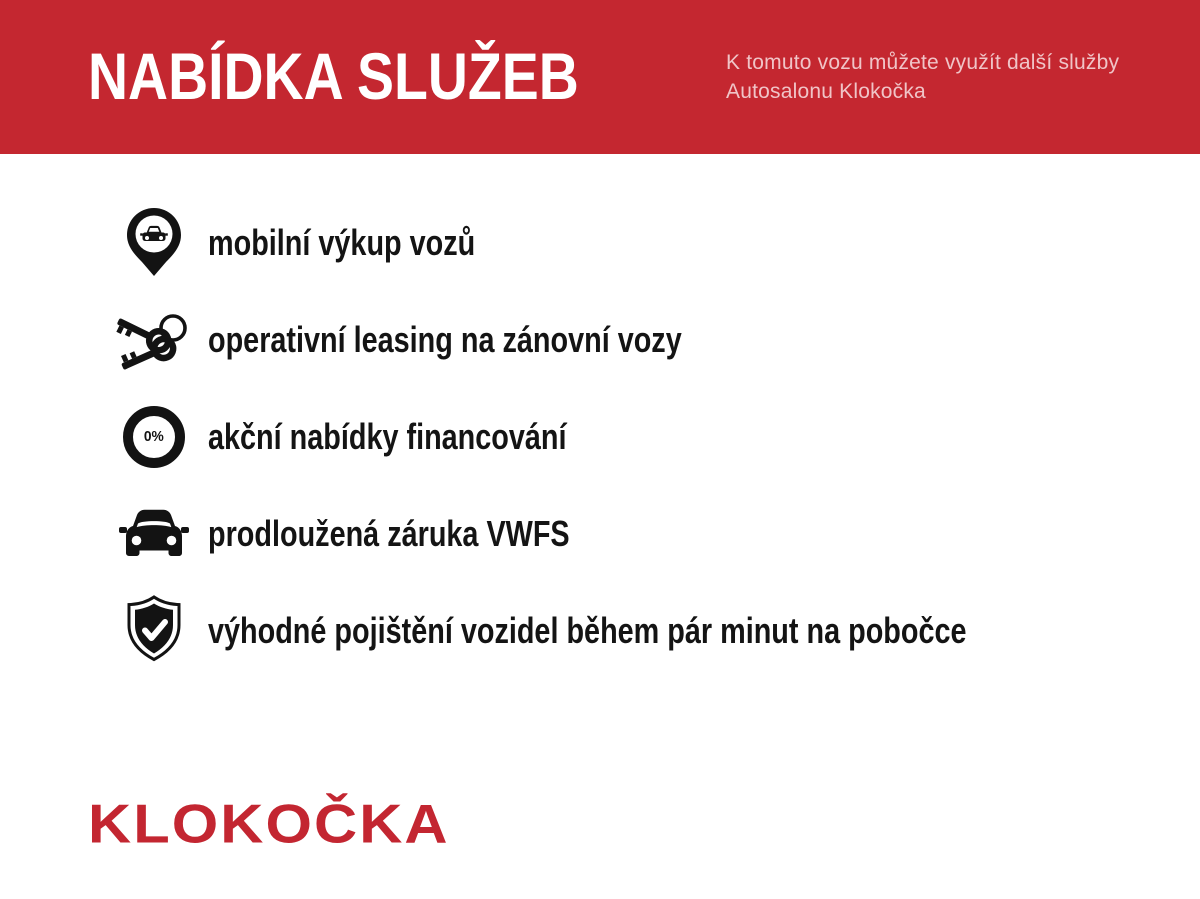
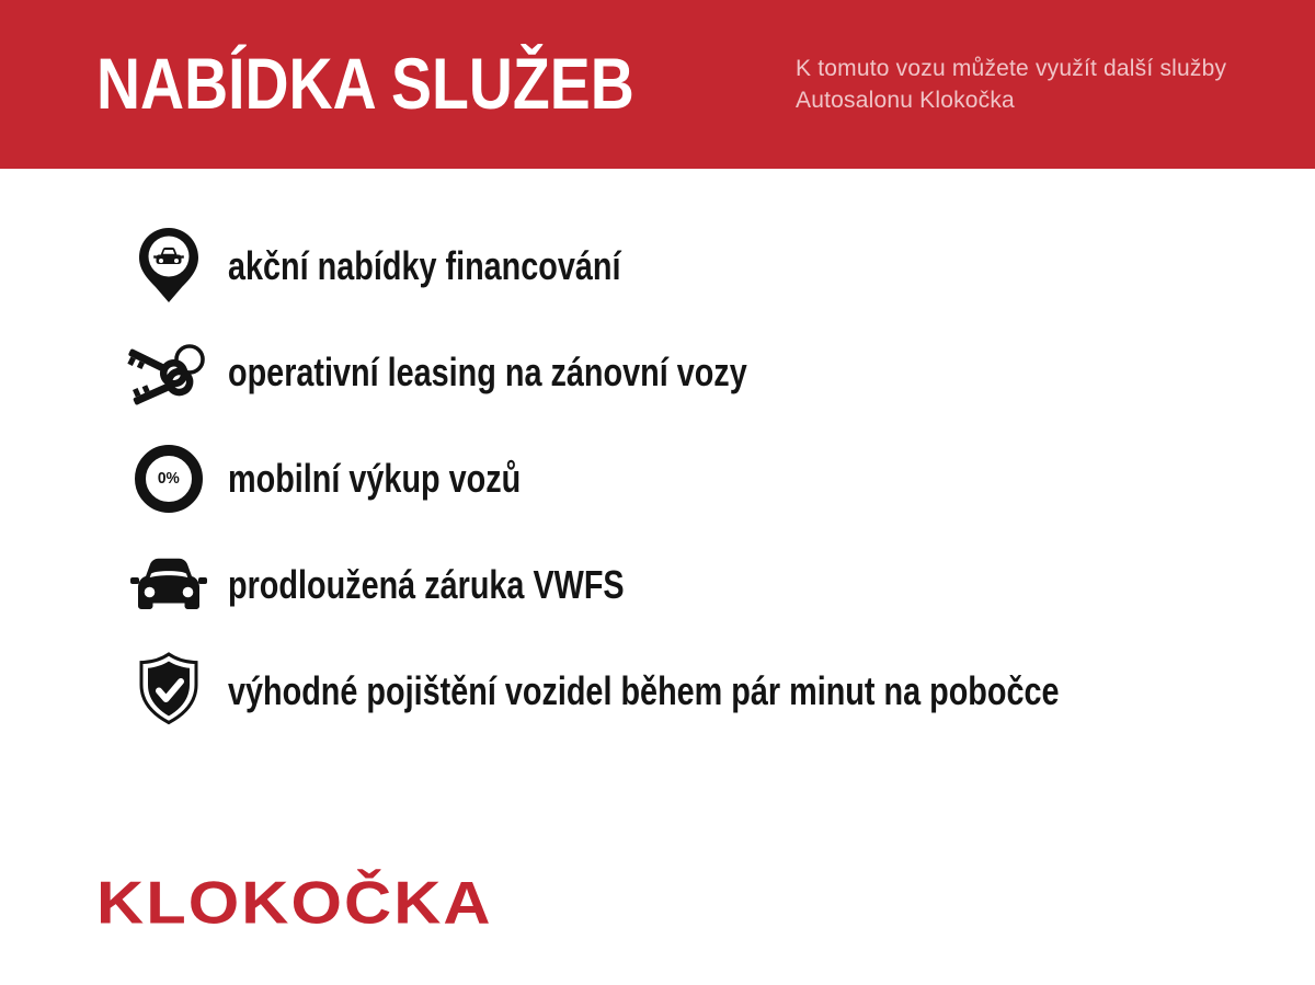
  NABÍDKA SLUŽEB
  K tomuto vozu můžete využít další služby
  Autosalonu Klokočka
- mobilní výkup vozů
+ akční nabídky financování
  operativní leasing na zánovní vozy
  0%
- akční nabídky financování
+ mobilní výkup vozů
  prodloužená záruka VWFS
  výhodné pojištění vozidel během pár minut na pobočce
  KLOKOČKA
